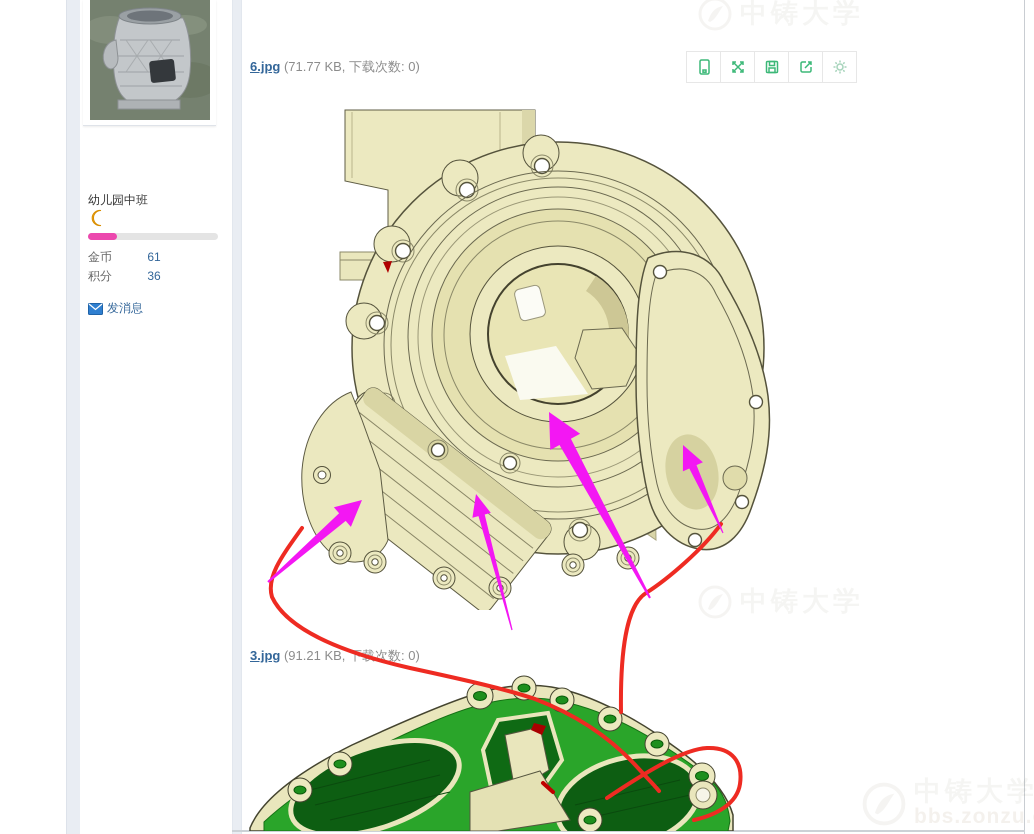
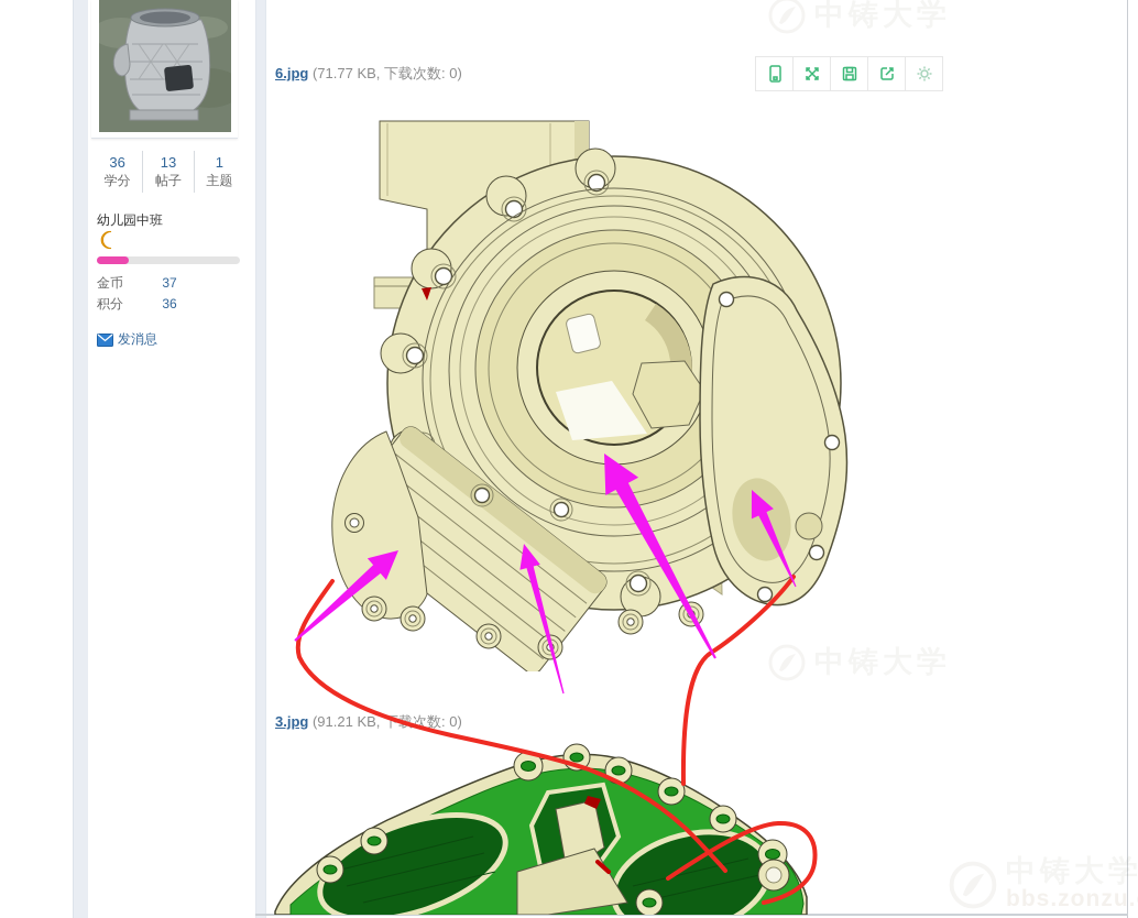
+ 36
+ 学分
+ 13
+ 帖子
+ 1
+ 主题
  幼儿园中班
- 金币 61
+ 金币 37
  积分 36
  发消息
  6.jpg (71.77 KB, 下载次数: 0)
  3.jpg (91.21 KB, 下次数: 0)
  中铸大学
  bbs.zonzu.
